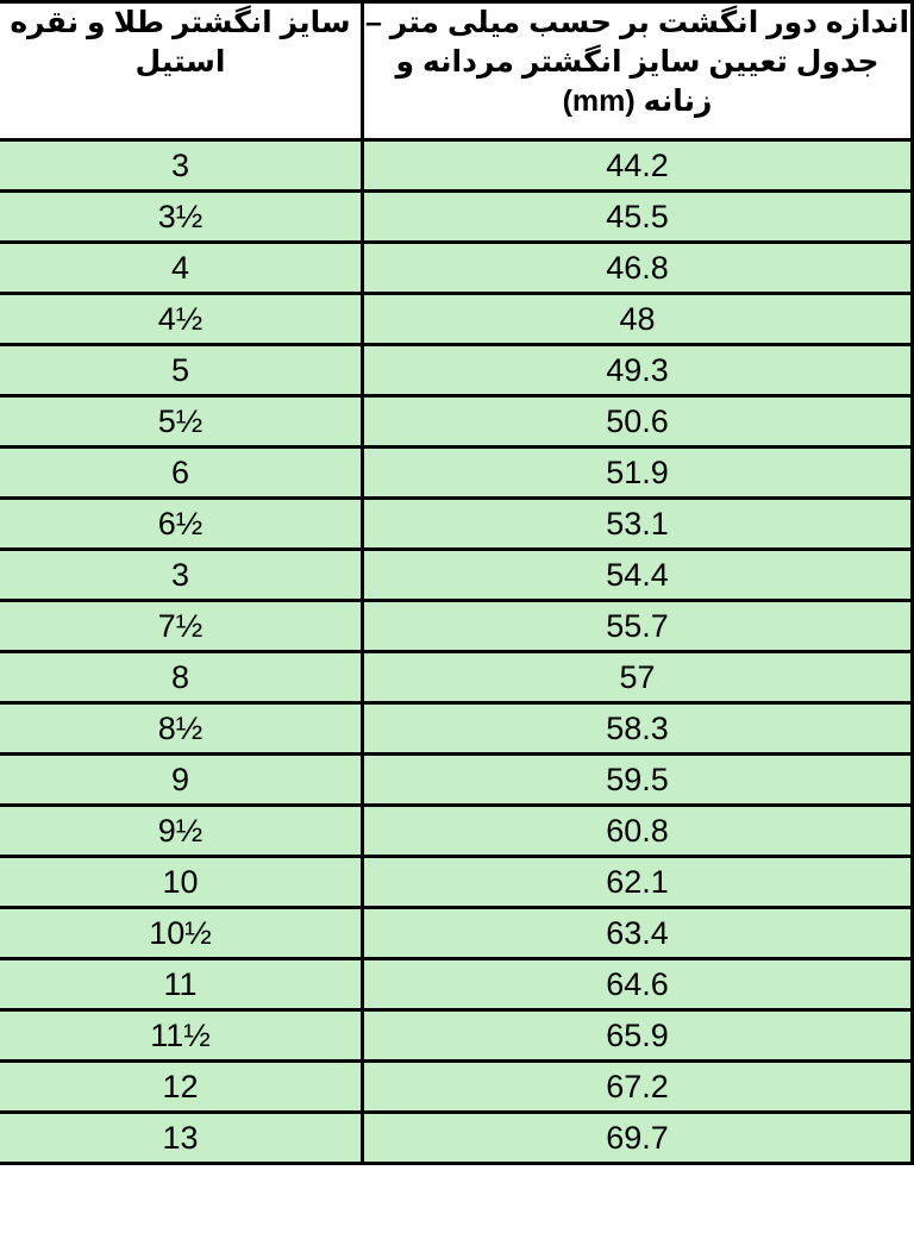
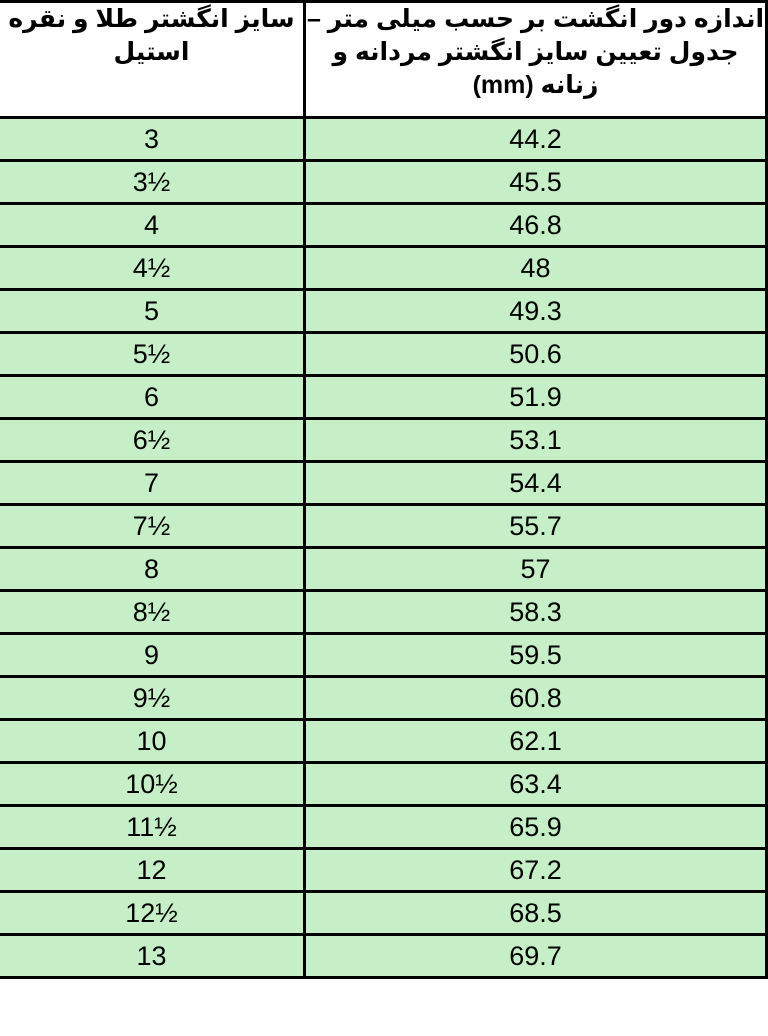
  اندازه دور انگشت بر حسب میلی متر – جدول تعیین سایز انگشتر مردانه و زنانه (mm)	سایز انگشتر طلا و نقره استیل
  44.2	3
  45.5	3½
  46.8	4
  48	4½
  49.3	5
  50.6	5½
  51.9	6
  53.1	6½
- 54.4	3
+ 54.4	7
  55.7	7½
  57	8
  58.3	8½
  59.5	9
  60.8	9½
  62.1	10
  63.4	10½
- 64.6	11
  65.9	11½
  67.2	12
+ 68.5	12½
  69.7	13
